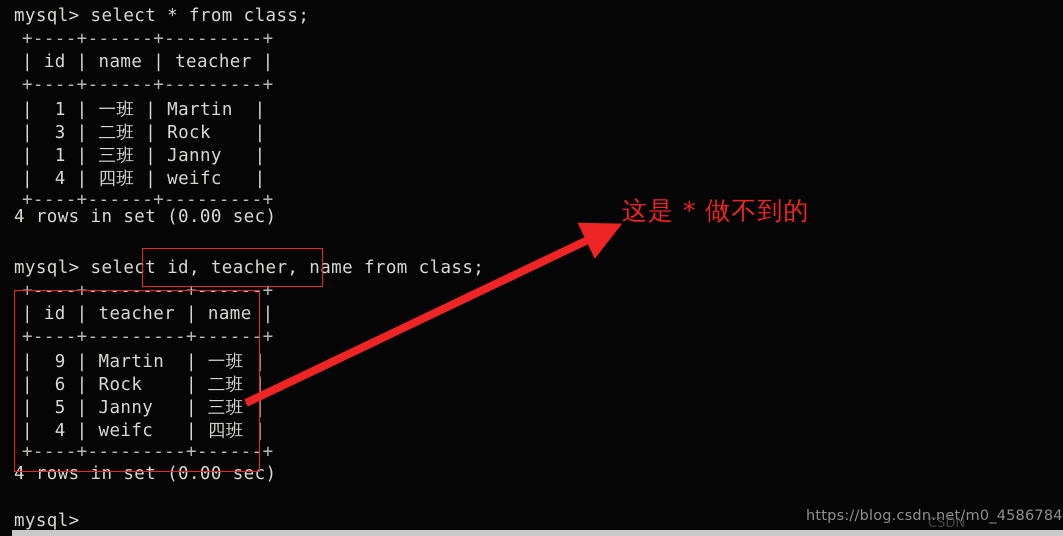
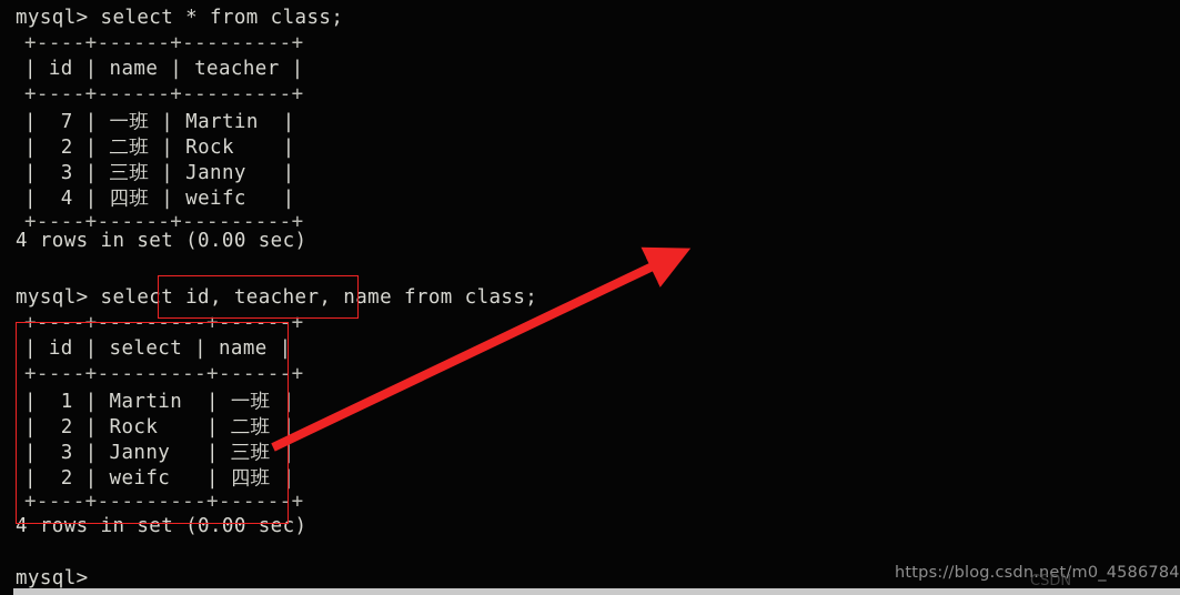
  mysql> select * from class;
  +----+------+---------+
  | id | name | teacher |
  +----+------+---------+
- | 1 | 一班 | Martin |
+ | 7 | 一班 | Martin |
- | 3 | 二班 | Rock |
+ | 2 | 二班 | Rock |
- | 1 | 三班 | Janny |
+ | 3 | 三班 | Janny |
  | 4 | 四班 | weifc |
  +----+------+---------+
  4 rows in set (0.00 sec)
  mysql> select id, teacher, name from class;
  +----+---------+------+
- | id | teacher | name |
+ | id | select | name |
  +----+---------+------+
- | 9 | Martin | 一班 |
+ | 1 | Martin | 一班 |
- | 6 | Rock | 二班 |
+ | 2 | Rock | 二班 |
- | 5 | Janny | 三班 |
+ | 3 | Janny | 三班 |
- | 4 | weifc | 四班 |
+ | 2 | weifc | 四班 |
  +----+---------+------+
  4 rows in set (0.00 sec)
  mysql>
- 这是 * 做不到的
  https://blog.csdn.net/m0_4586784
  CSDN
